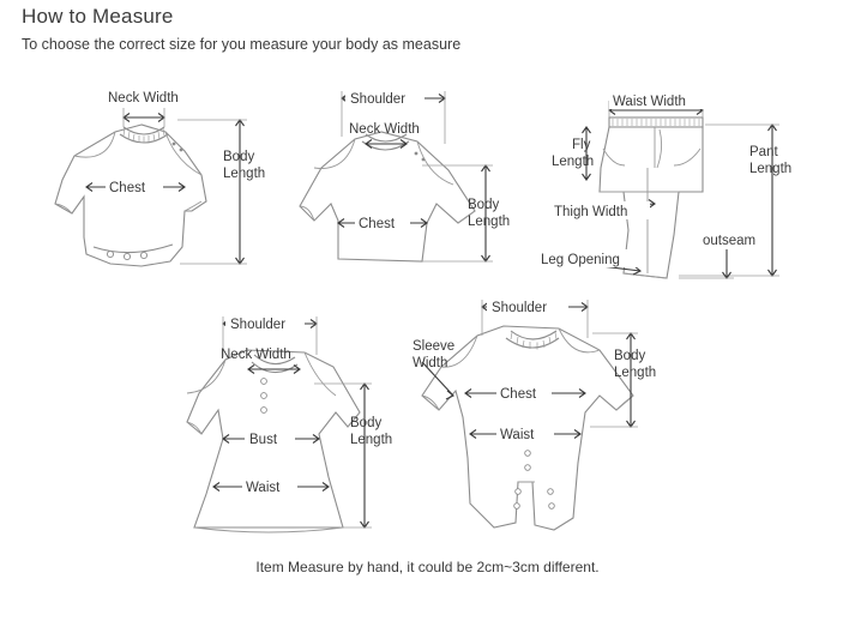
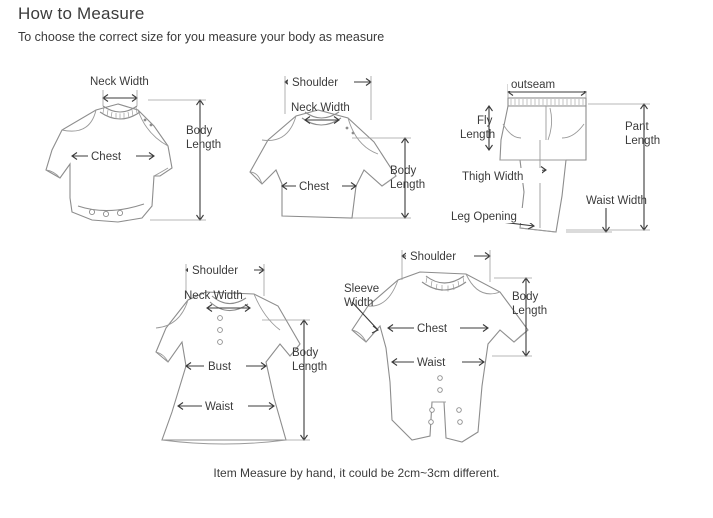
  How to Measure
  To choose the correct size for you measure your body as measure
  Neck Width
  Body
  Length
  Chest
  Shoulder
  Neck Width
  Body
  Length
  Chest
- Waist Width
+ outseam
  Fly
  Length
  Pant
  Length
  Thigh Width
  Leg Opening
- outseam
+ Waist Width
  Shoulder
  Neck Width
  Body
  Length
  Bust
  Waist
  Shoulder
  Sleeve
  Width
  Body
  Length
  Chest
  Waist
  Item Measure by hand, it could be 2cm~3cm different.
